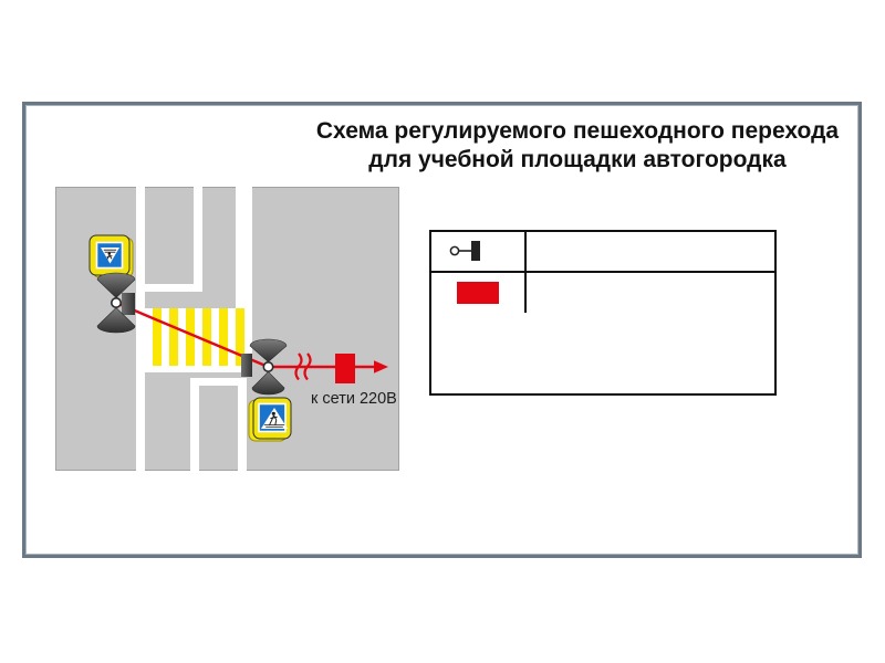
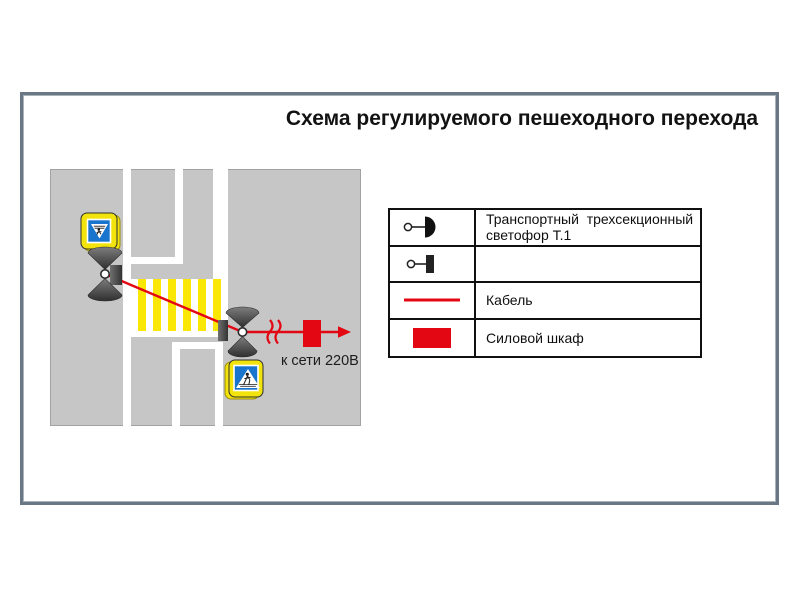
  Схема регулируемого пешеходного перехода
- для учебной площадки автогородка
  к сети 220В
+ Транспортный трехсекционный
+ светофор Т.1
+ Кабель
+ Силовой шкаф
